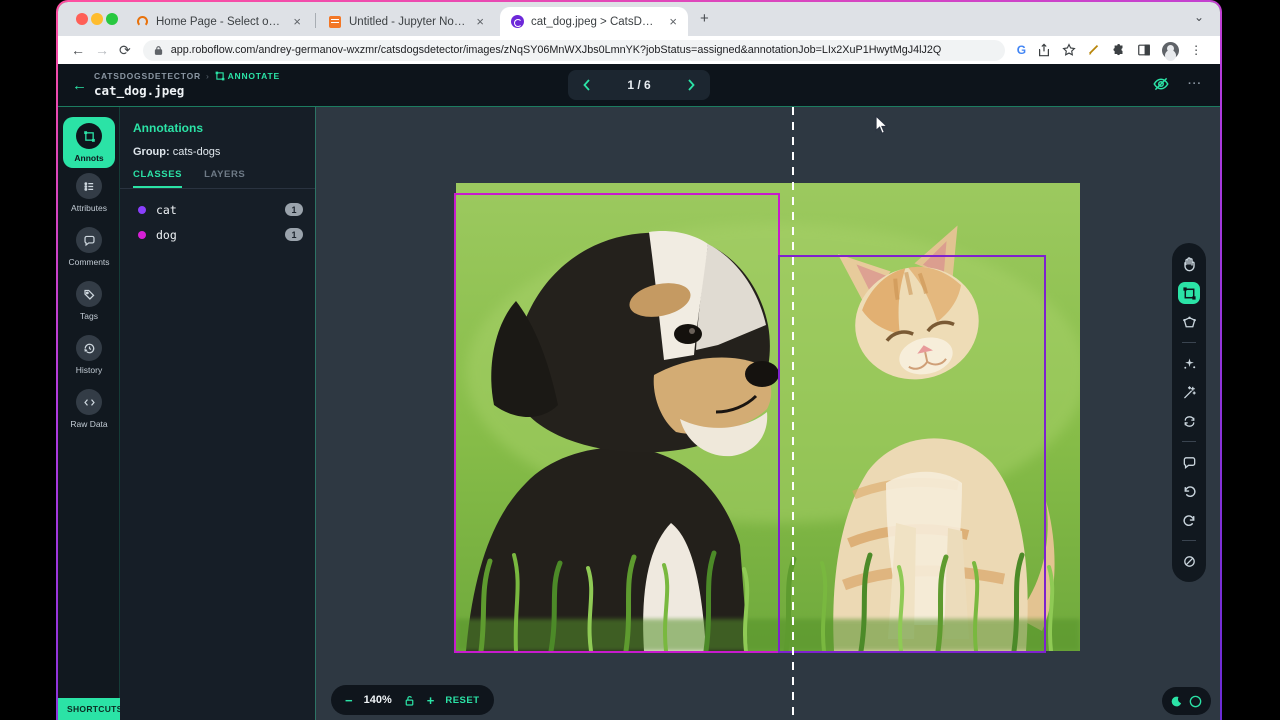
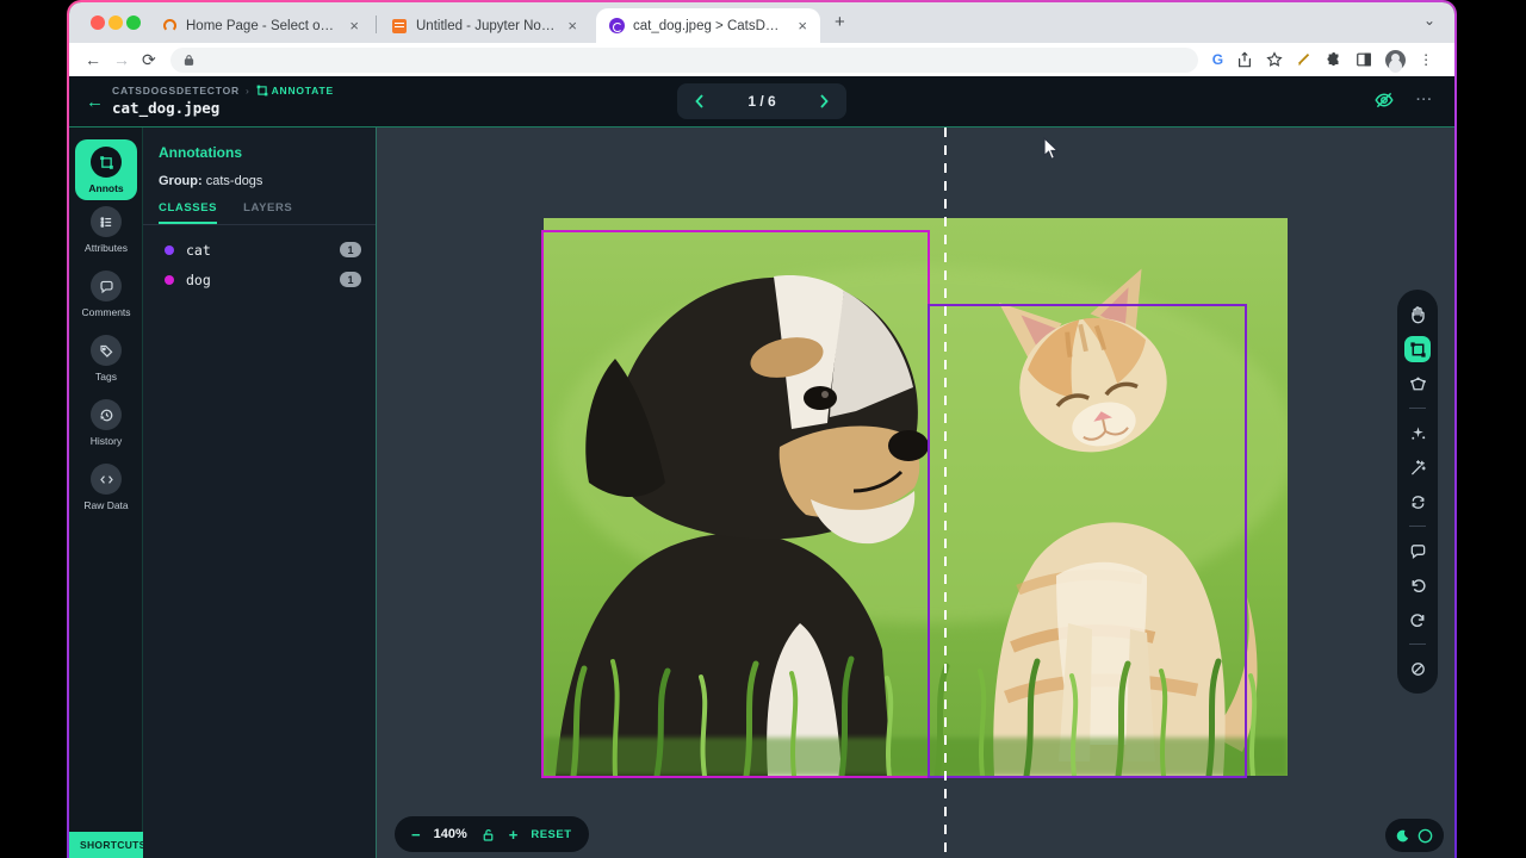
  Home Page - Select or cr
  ×
  Untitled - Jupyter Note
  ×
  cat_dog.jpeg > CatsDogs
  ×
  +
  ⌄
  ←
  →
  ⟳
- app.roboflow.com/andrey-germanov-wxzmr/catsdogsdetector/images/zNqSY06MnWXJbs0LmnYK?jobStatus=assigned&annotationJob=LIx2XuP1HwytMgJ4lJ2Q
  G
  ⋮
  ←
  CATSDOGSDETECTOR
  ›
  ANNOTATE
  cat_dog.jpeg
  1 / 6
  ···
  Annots
  Attributes
  Comments
  Tags
  History
  Raw Data
  SHORTCUT
  Annotations
  Group: cats-dogs
  CLASSES
  LAYERS
  cat
  1
  dog
  1
  −
  140%
  +
  RESET
